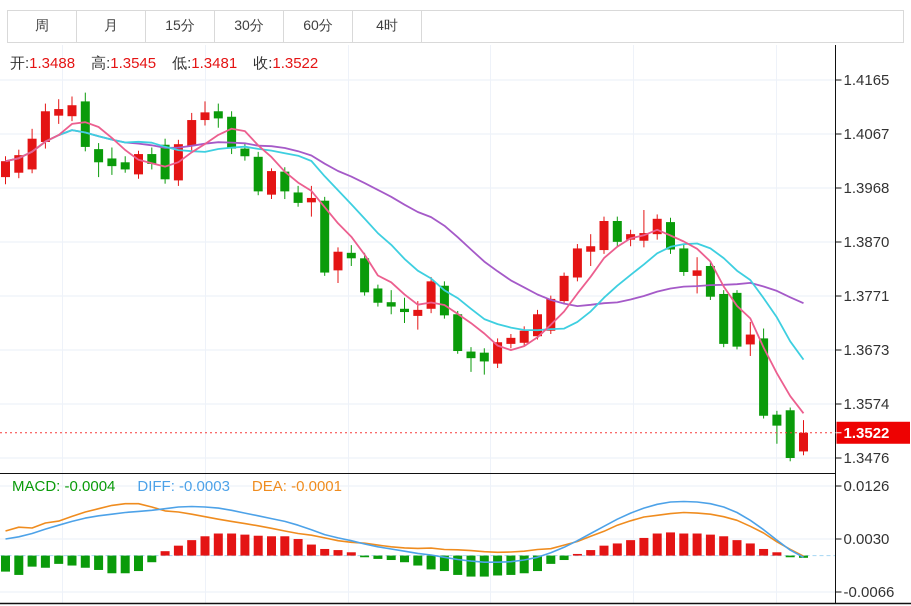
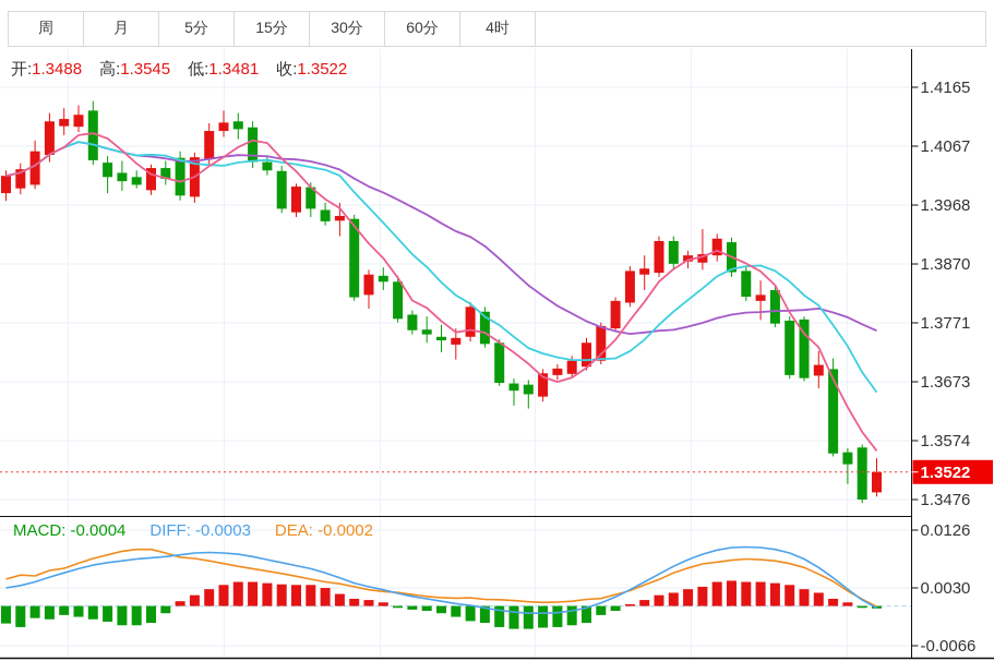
  周
  月
+ 5分
  15分
  30分
  60分
  4时
  1.4165
  1.4067
  1.3968
  1.3870
  1.3771
  1.3673
  1.3574
  1.3476
  0.0126
  0.0030
  -0.0066
  1.3522
  开:
  1.3488
  高:
  1.3545
  低:
  1.3481
  收:
  1.3522
  MACD: -0.0004
  DIFF: -0.0003
- DEA: -0.0001
+ DEA: -0.0002
